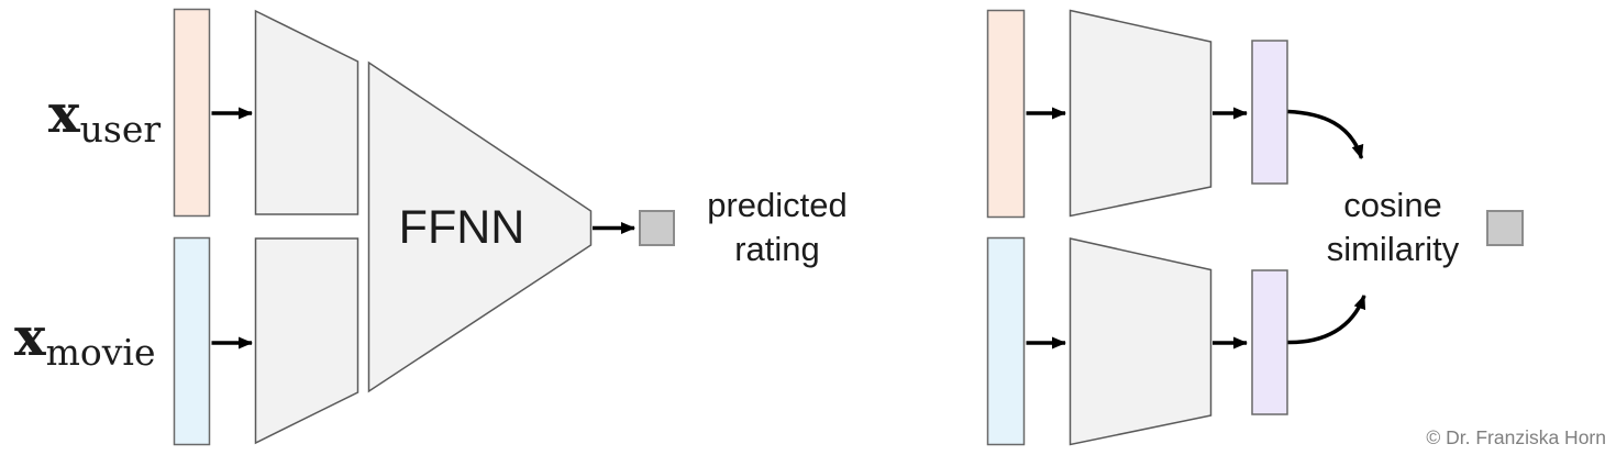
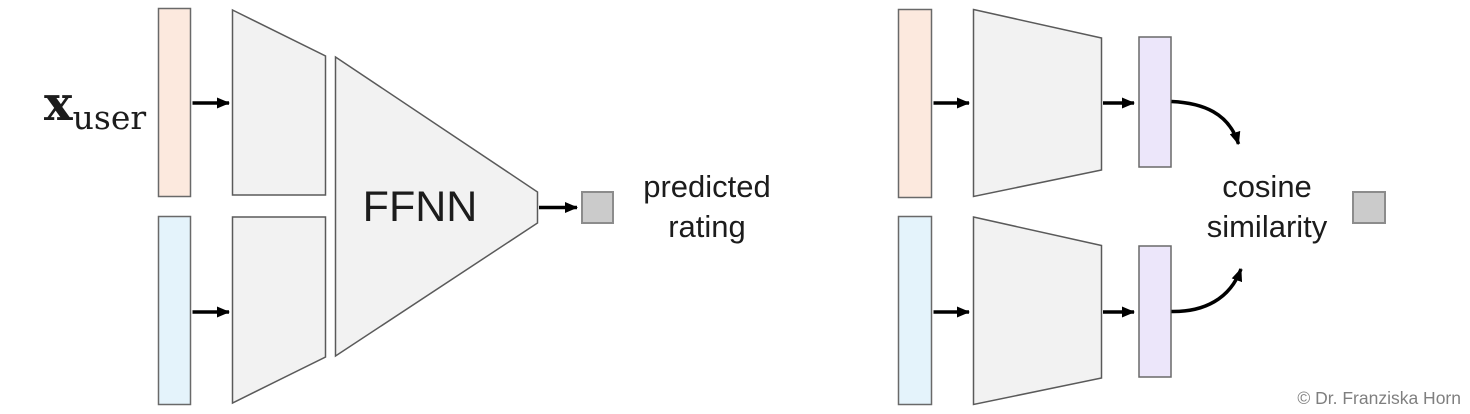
  xuser
- xmovie
  FFNN
  predicted
  rating
  cosine
  similarity
  © Dr. Franziska Horn
